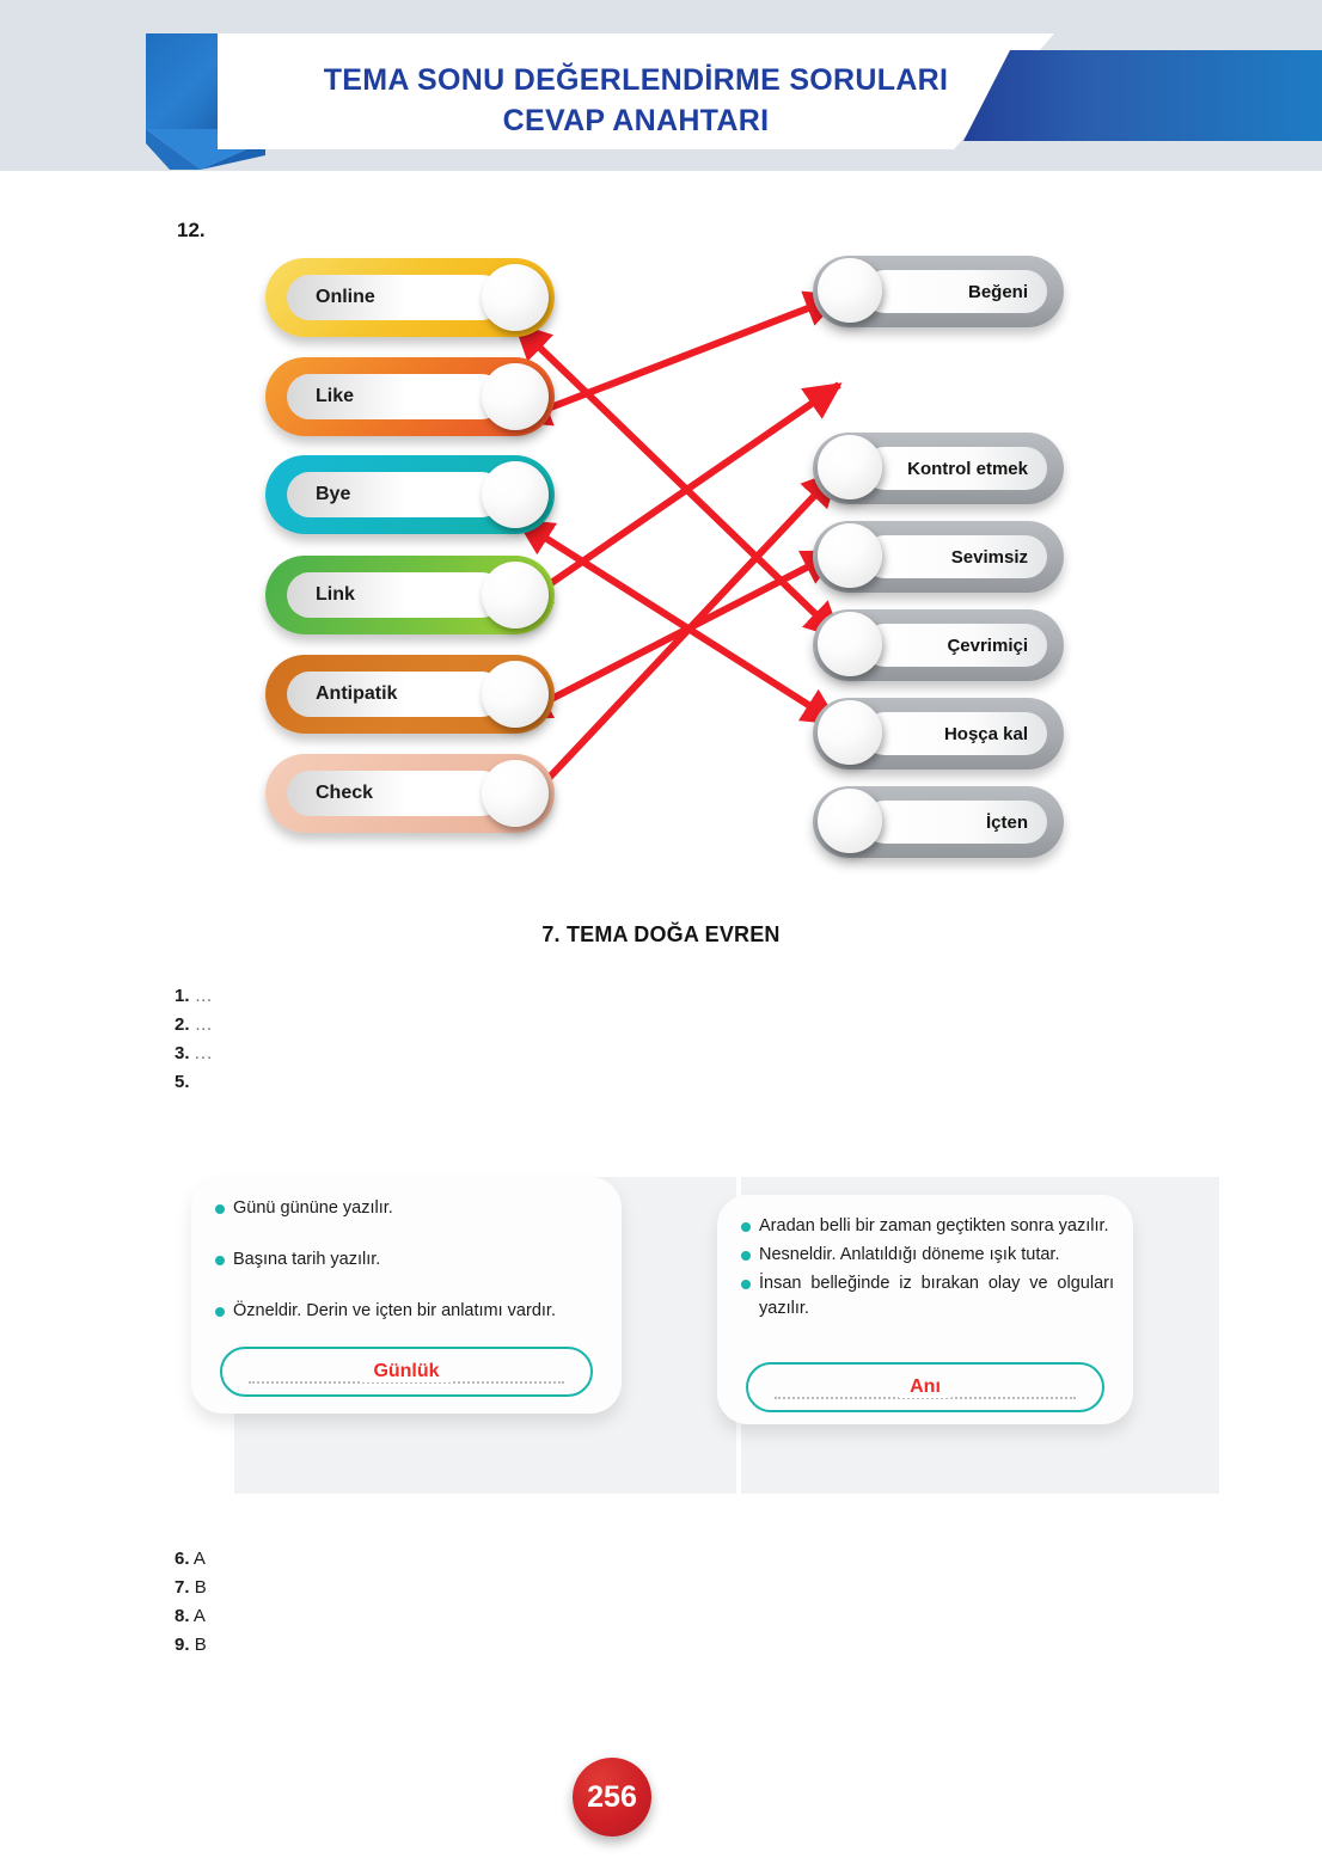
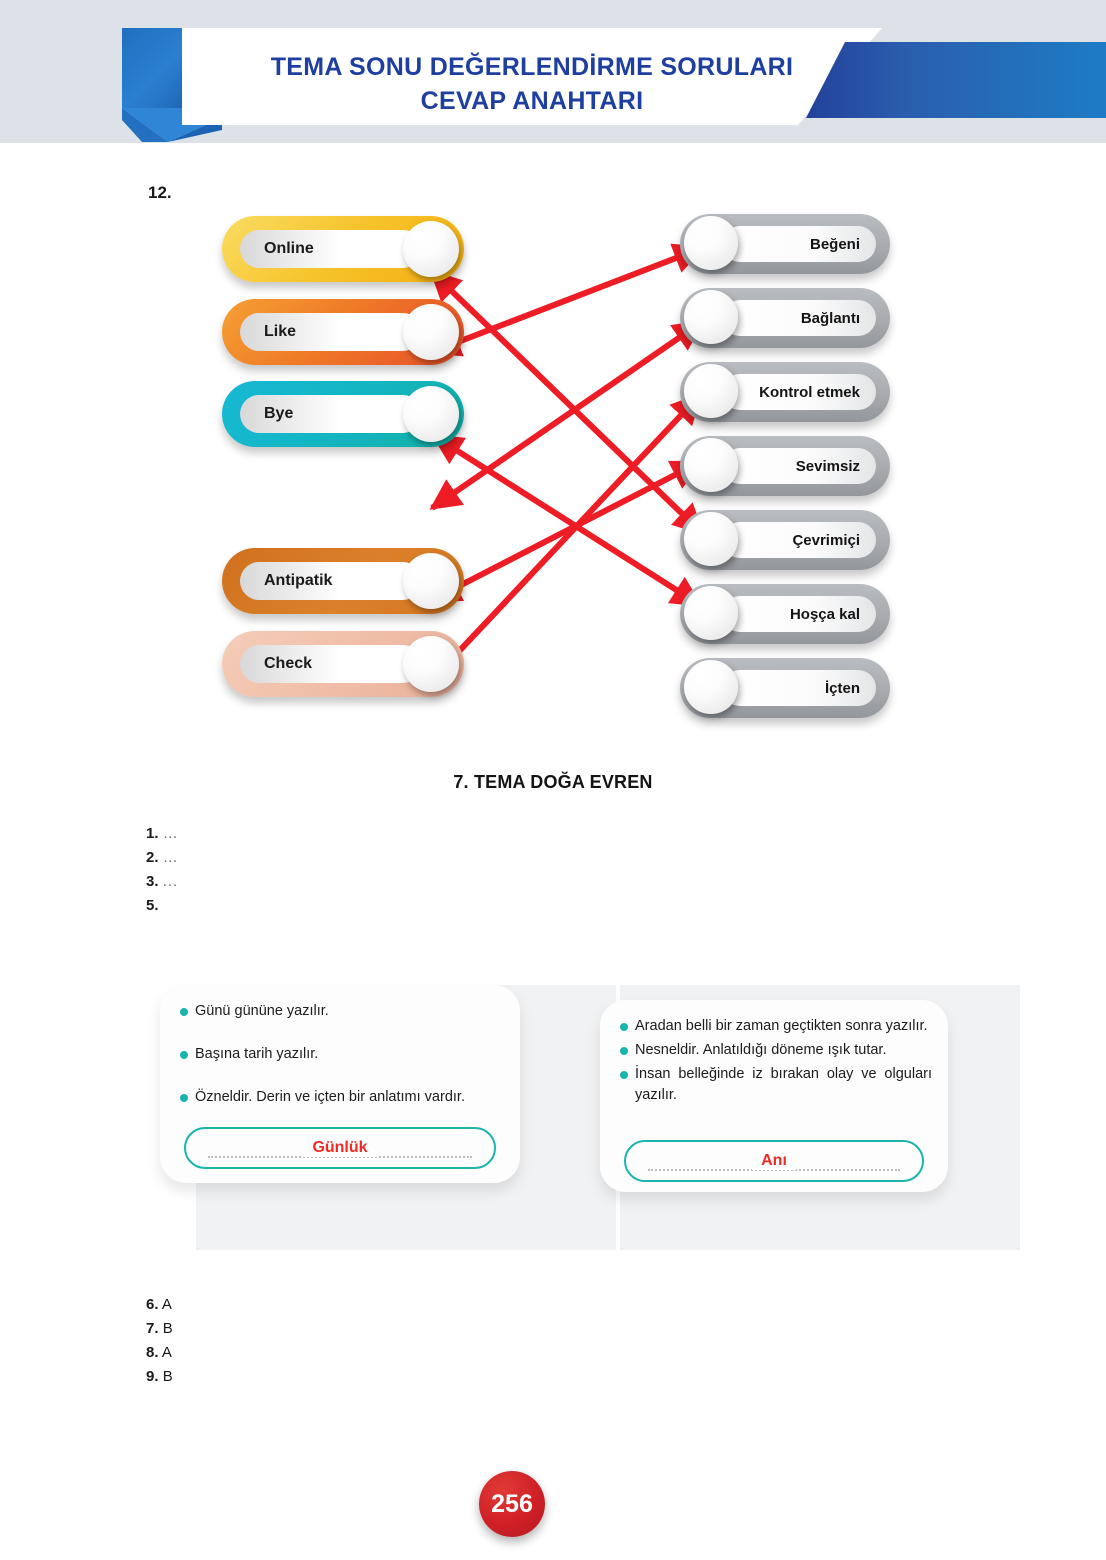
  TEMA SONU DEĞERLENDİRME SORULARI
  CEVAP ANAHTARI
  12.
  Online
  Like
  Bye
- Link
  Antipatik
  Check
  Beğeni
+ Bağlantı
  Kontrol etmek
  Sevimsiz
  Çevrimiçi
  Hoşça kal
  İçten
  7. TEMA DOĞA EVREN
  1. …
  2. …
  3. ...
  5.
  Günü gününe yazılır.
  Başına tarih yazılır.
  Özneldir. Derin ve içten bir anlatımı vardır.
  Günlük
  Aradan belli bir zaman geçtikten sonra yazılır.
  Nesneldir. Anlatıldığı döneme ışık tutar.
  İnsan belleğinde iz bırakan olay ve olguları yazılır.
  Anı
  6. A
  7. B
  8. A
  9. B
  256
